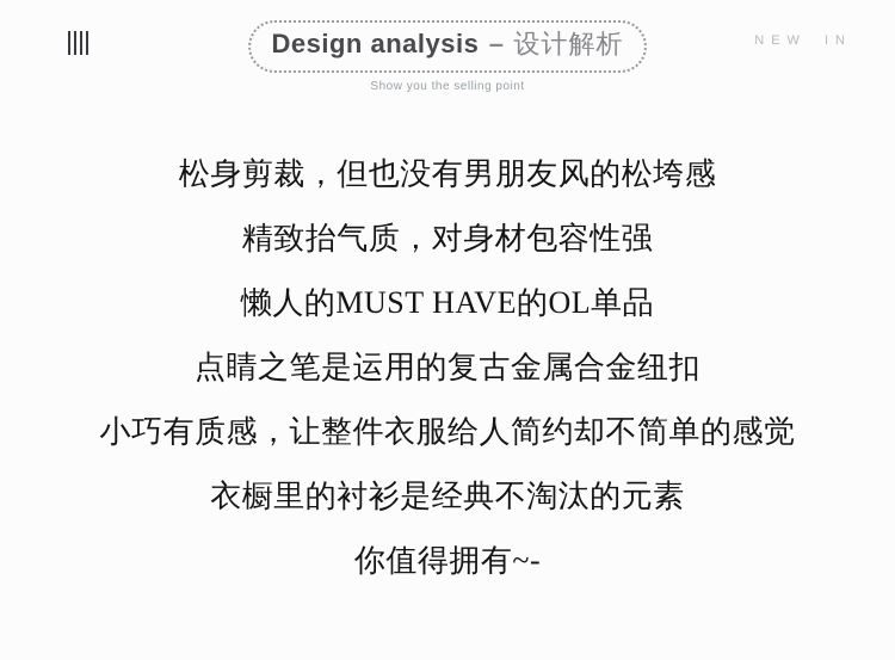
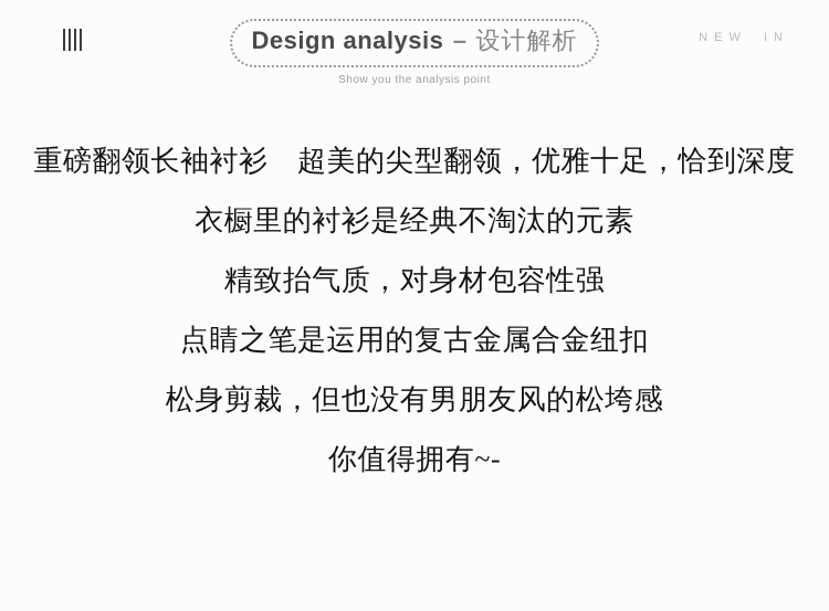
  Design analysis – 设计解析
- Show you the selling point
+ Show you the analysis point
  NEW IN
+ 重磅翻领长袖衬衫 超美的尖型翻领，优雅十足，恰到深度
- 松身剪裁，但也没有男朋友风的松垮感
+ 衣橱里的衬衫是经典不淘汰的元素
  精致抬气质，对身材包容性强
- 懒人的MUST HAVE的OL单品
  点睛之笔是运用的复古金属合金纽扣
- 小巧有质感，让整件衣服给人简约却不简单的感觉
- 衣橱里的衬衫是经典不淘汰的元素
+ 松身剪裁，但也没有男朋友风的松垮感
  你值得拥有~-
